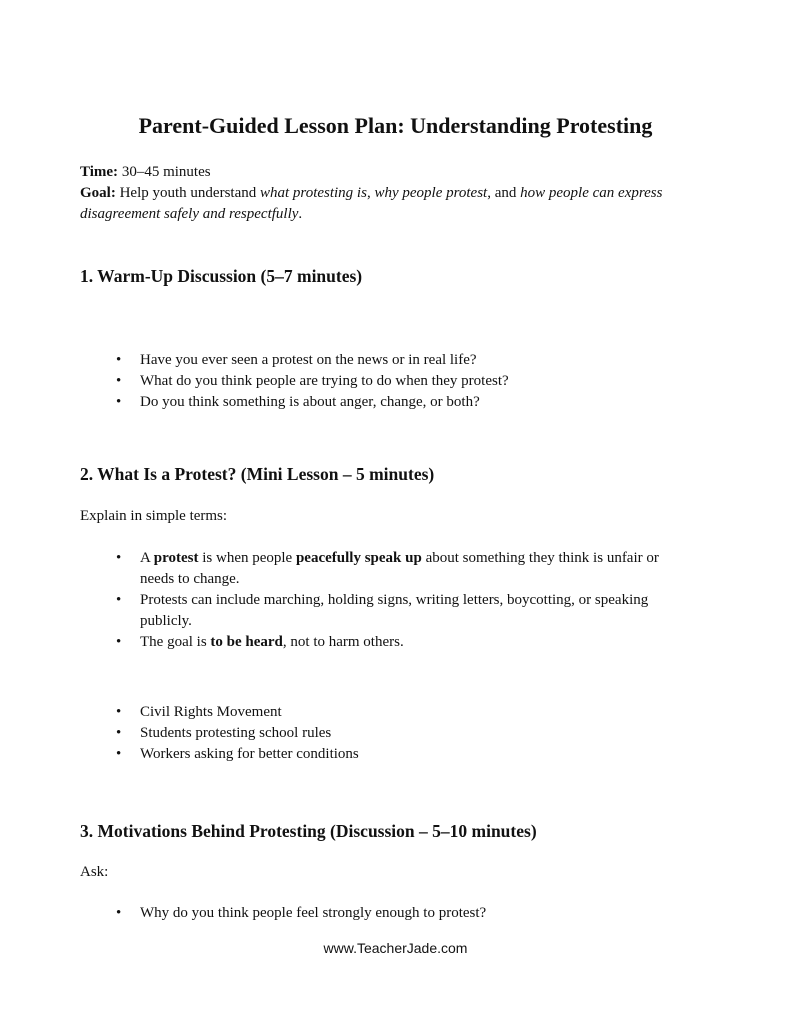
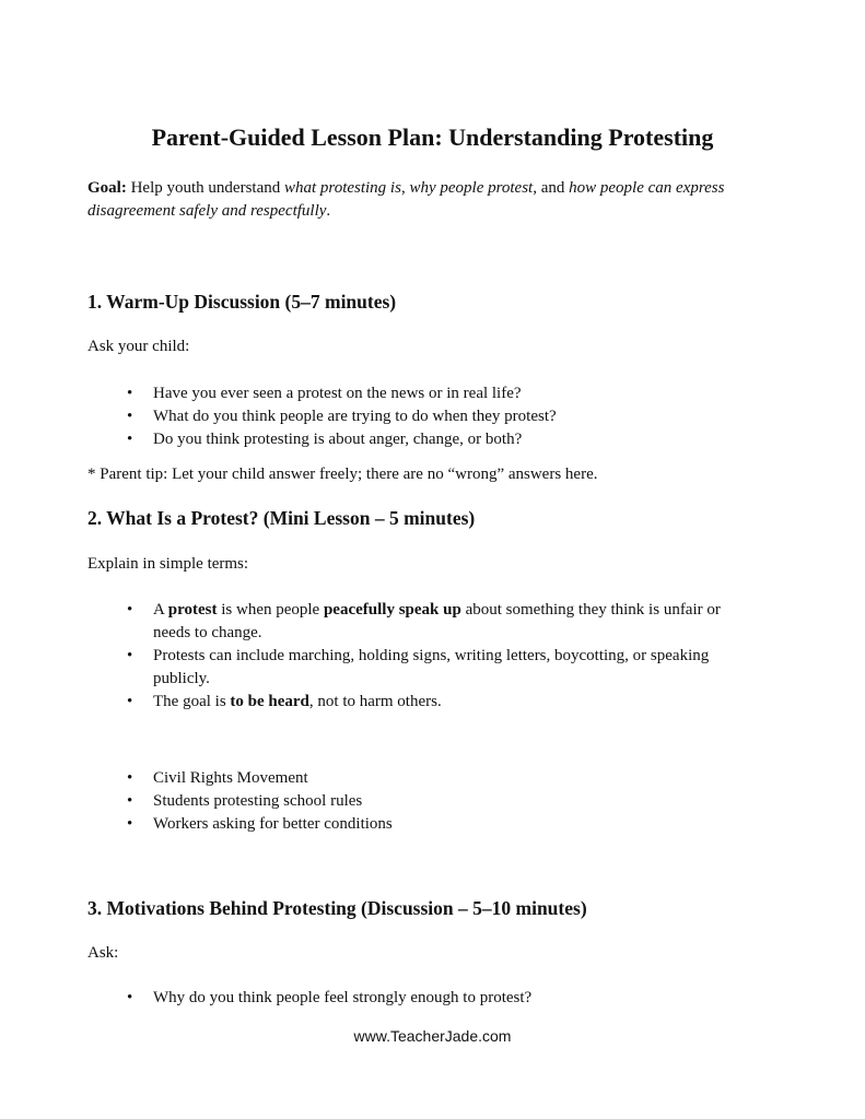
  Parent-Guided Lesson Plan: Understanding Protesting
- Time: 30–45 minutes
  Goal: Help youth understand what protesting is, why people protest, and how people can express disagreement safely and respectfully.
  1. Warm-Up Discussion (5–7 minutes)
+ Ask your child:
  •
  Have you ever seen a protest on the news or in real life?
  •
  What do you think people are trying to do when they protest?
  •
- Do you think something is about anger, change, or both?
+ Do you think protesting is about anger, change, or both?
+ * Parent tip: Let your child answer freely; there are no “wrong” answers here.
  2. What Is a Protest? (Mini Lesson – 5 minutes)
  Explain in simple terms:
  •
  A protest is when people peacefully speak up about something they think is unfair or needs to change.
  •
  Protests can include marching, holding signs, writing letters, boycotting, or speaking publicly.
  •
  The goal is to be heard, not to harm others.
  •
  Civil Rights Movement
  •
  Students protesting school rules
  •
  Workers asking for better conditions
  3. Motivations Behind Protesting (Discussion – 5–10 minutes)
  Ask:
  •
  Why do you think people feel strongly enough to protest?
  www.TeacherJade.com
